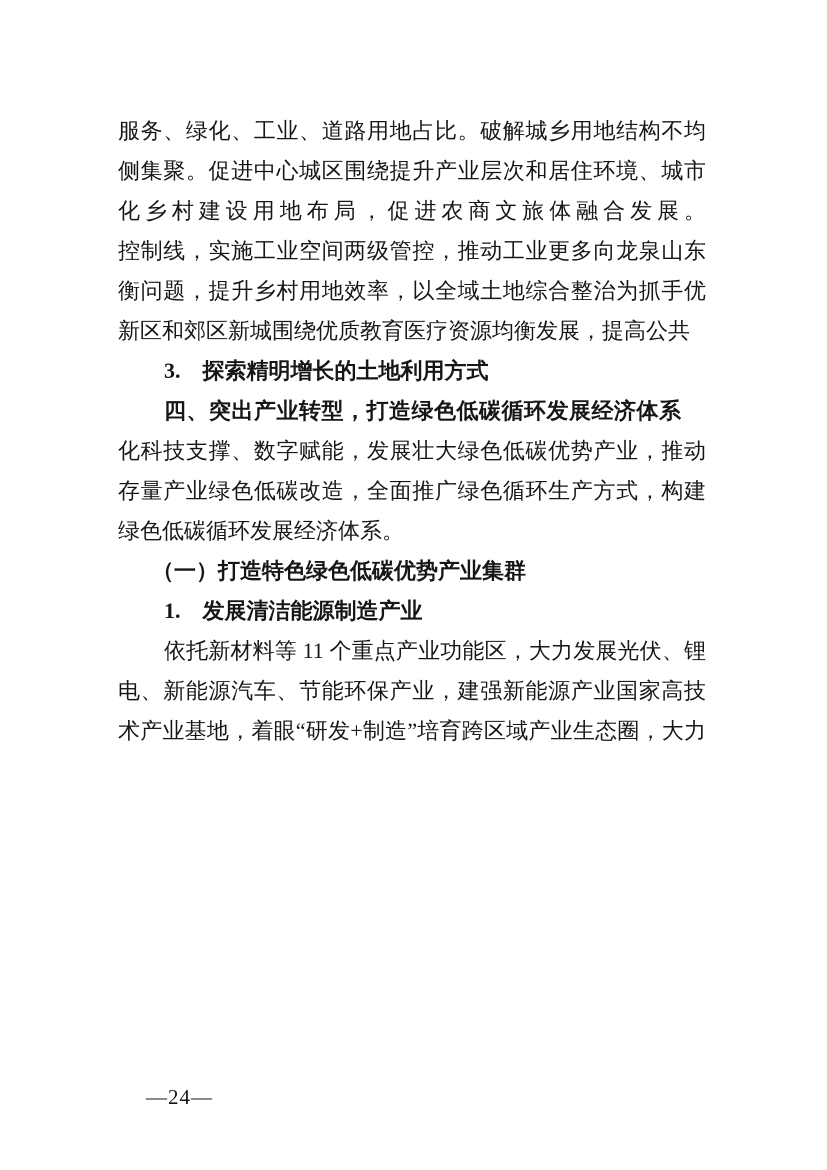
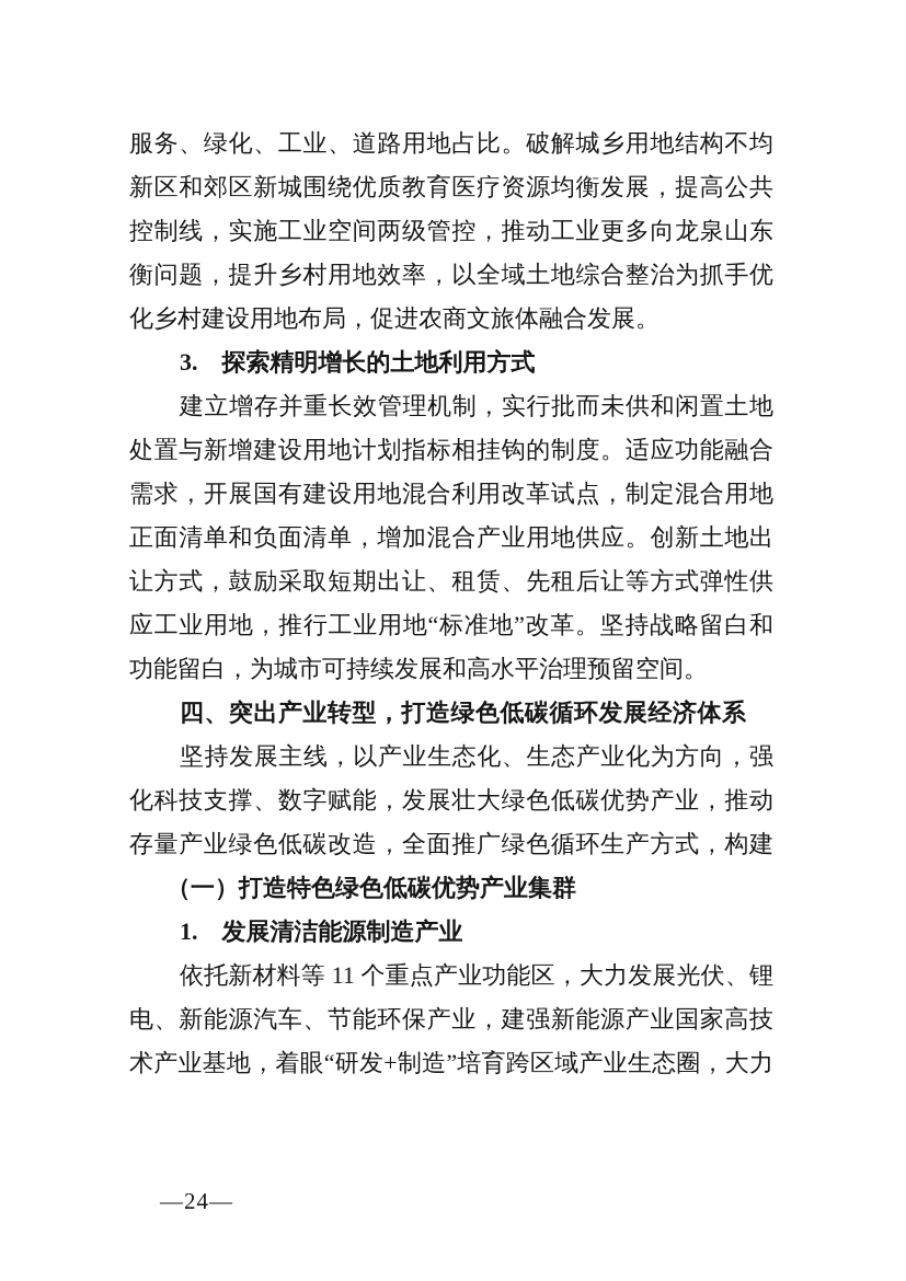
  服务、绿化、工业、道路用地占比。破解城乡用地结构不均
- 侧集聚。促进中心城区围绕提升产业层次和居住环境、城市
- 化乡村建设用地布局，促进农商文旅体融合发展。
+ 新区和郊区新城围绕优质教育医疗资源均衡发展，提高公共
  控制线，实施工业空间两级管控，推动工业更多向龙泉山东
  衡问题，提升乡村用地效率，以全域土地综合整治为抓手优
- 新区和郊区新城围绕优质教育医疗资源均衡发展，提高公共
+ 化乡村建设用地布局，促进农商文旅体融合发展。
  3. 探索精明增长的土地利用方式
+ 建立增存并重长效管理机制，实行批而未供和闲置土地
+ 处置与新增建设用地计划指标相挂钩的制度。适应功能融合
+ 需求，开展国有建设用地混合利用改革试点，制定混合用地
+ 正面清单和负面清单，增加混合产业用地供应。创新土地出
+ 让方式，鼓励采取短期出让、租赁、先租后让等方式弹性供
+ 应工业用地，推行工业用地“标准地”改革。坚持战略留白和
+ 功能留白，为城市可持续发展和高水平治理预留空间。
  四、突出产业转型，打造绿色低碳循环发展经济体系
+ 坚持发展主线，以产业生态化、生态产业化为方向，强
  化科技支撑、数字赋能，发展壮大绿色低碳优势产业，推动
  存量产业绿色低碳改造，全面推广绿色循环生产方式，构建
- 绿色低碳循环发展经济体系。
  （一）打造特色绿色低碳优势产业集群
  1. 发展清洁能源制造产业
  依托新材料等 11 个重点产业功能区，大力发展光伏、锂
  电、新能源汽车、节能环保产业，建强新能源产业国家高技
  术产业基地，着眼“研发+制造”培育跨区域产业生态圈，大力
  —24—
